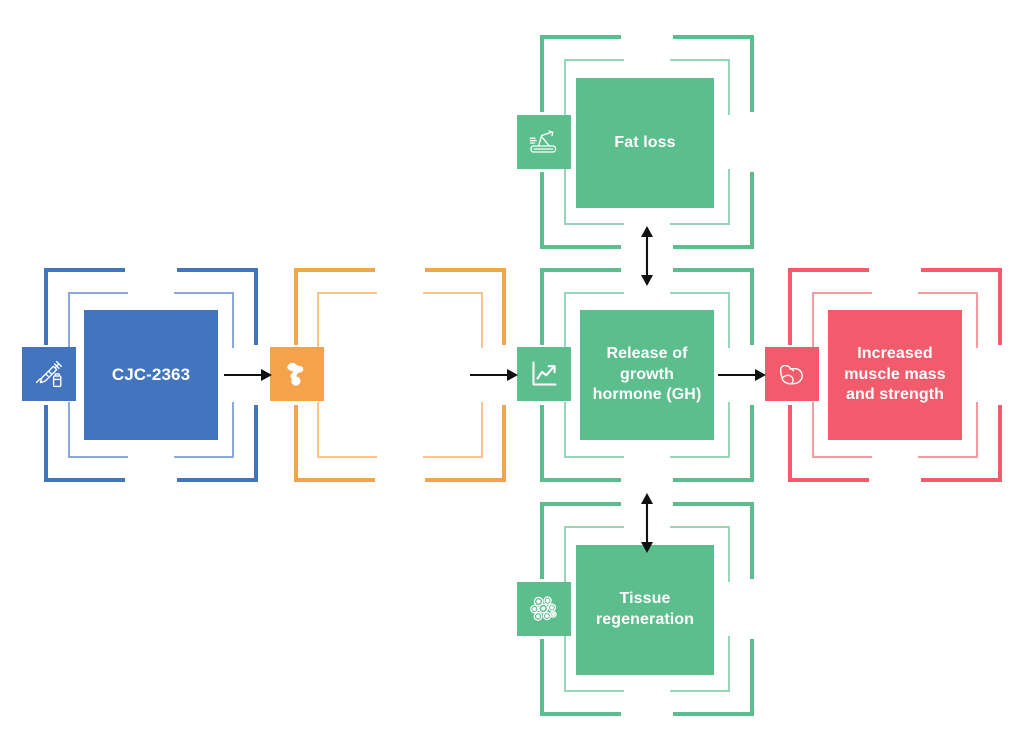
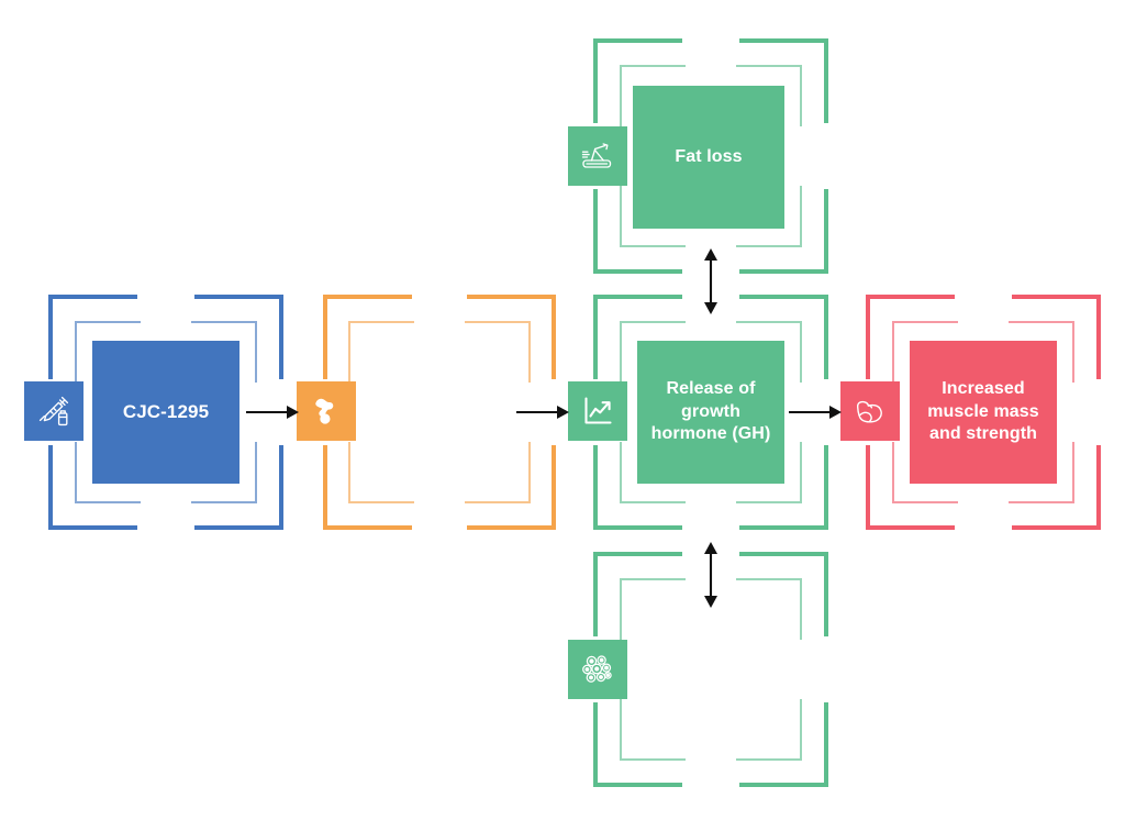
- CJC-2363
+ CJC-1295
  Release of growth hormone (GH)
  Increased muscle mass and strength
  Fat loss
- Tissue regeneration
